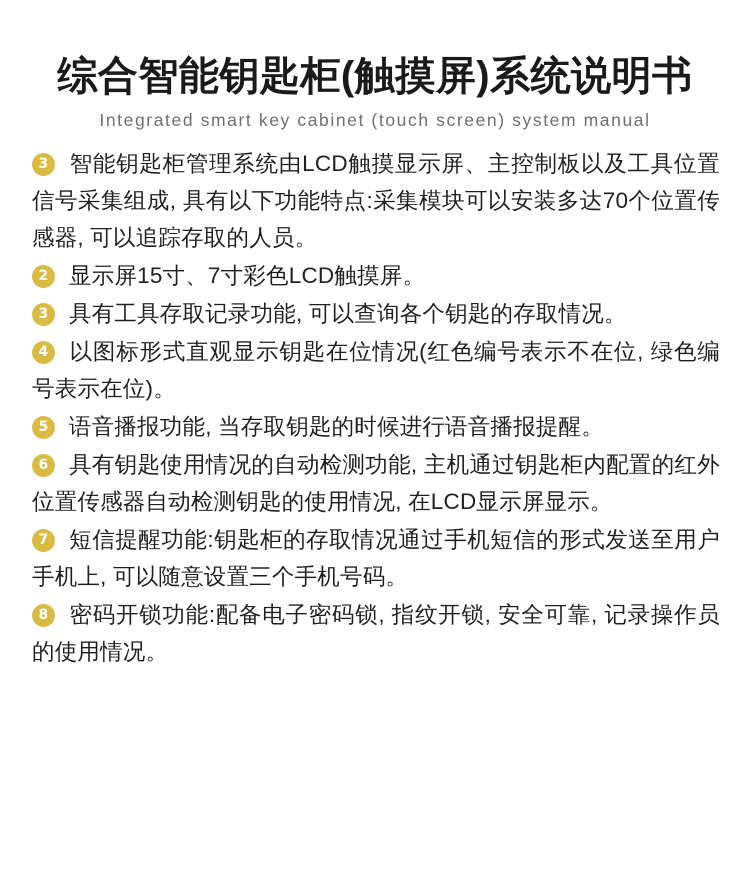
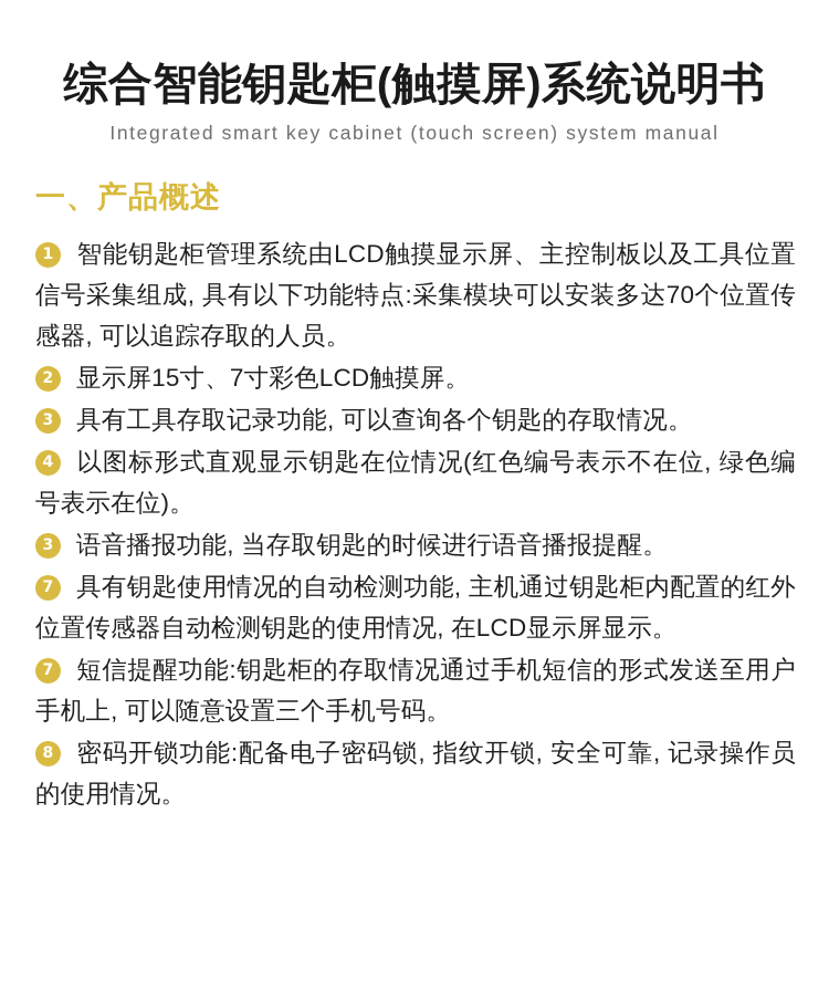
  综合智能钥匙柜(触摸屏)系统说明书
  Integrated smart key cabinet (touch screen) system manual
+ 一、产品概述
- 3 智能钥匙柜管理系统由LCD触摸显示屏、主控制板以及工具位置信号采集组成, 具有以下功能特点:采集模块可以安装多达70个位置传感器, 可以追踪存取的人员。
+ 1 智能钥匙柜管理系统由LCD触摸显示屏、主控制板以及工具位置信号采集组成, 具有以下功能特点:采集模块可以安装多达70个位置传感器, 可以追踪存取的人员。
  2 显示屏15寸、7寸彩色LCD触摸屏。
  3 具有工具存取记录功能, 可以查询各个钥匙的存取情况。
  4 以图标形式直观显示钥匙在位情况(红色编号表示不在位, 绿色编号表示在位)。
- 5 语音播报功能, 当存取钥匙的时候进行语音播报提醒。
+ 3 语音播报功能, 当存取钥匙的时候进行语音播报提醒。
- 6 具有钥匙使用情况的自动检测功能, 主机通过钥匙柜内配置的红外位置传感器自动检测钥匙的使用情况, 在LCD显示屏显示。
+ 7 具有钥匙使用情况的自动检测功能, 主机通过钥匙柜内配置的红外位置传感器自动检测钥匙的使用情况, 在LCD显示屏显示。
  7 短信提醒功能:钥匙柜的存取情况通过手机短信的形式发送至用户手机上, 可以随意设置三个手机号码。
  8 密码开锁功能:配备电子密码锁, 指纹开锁, 安全可靠, 记录操作员的使用情况。
